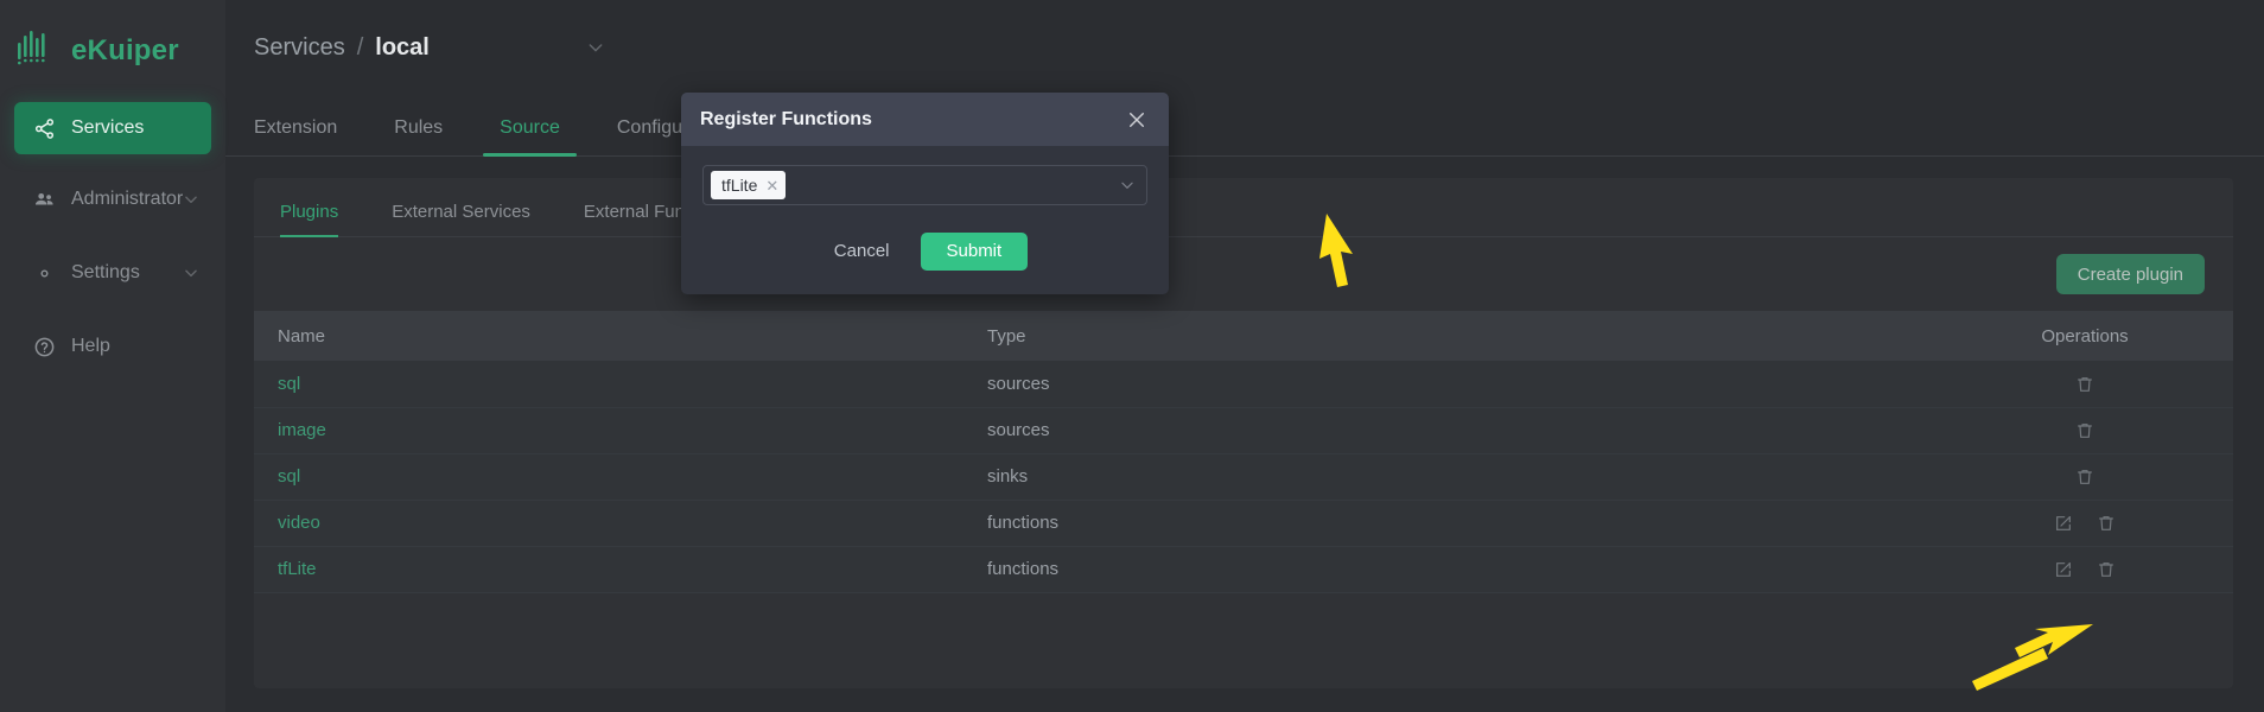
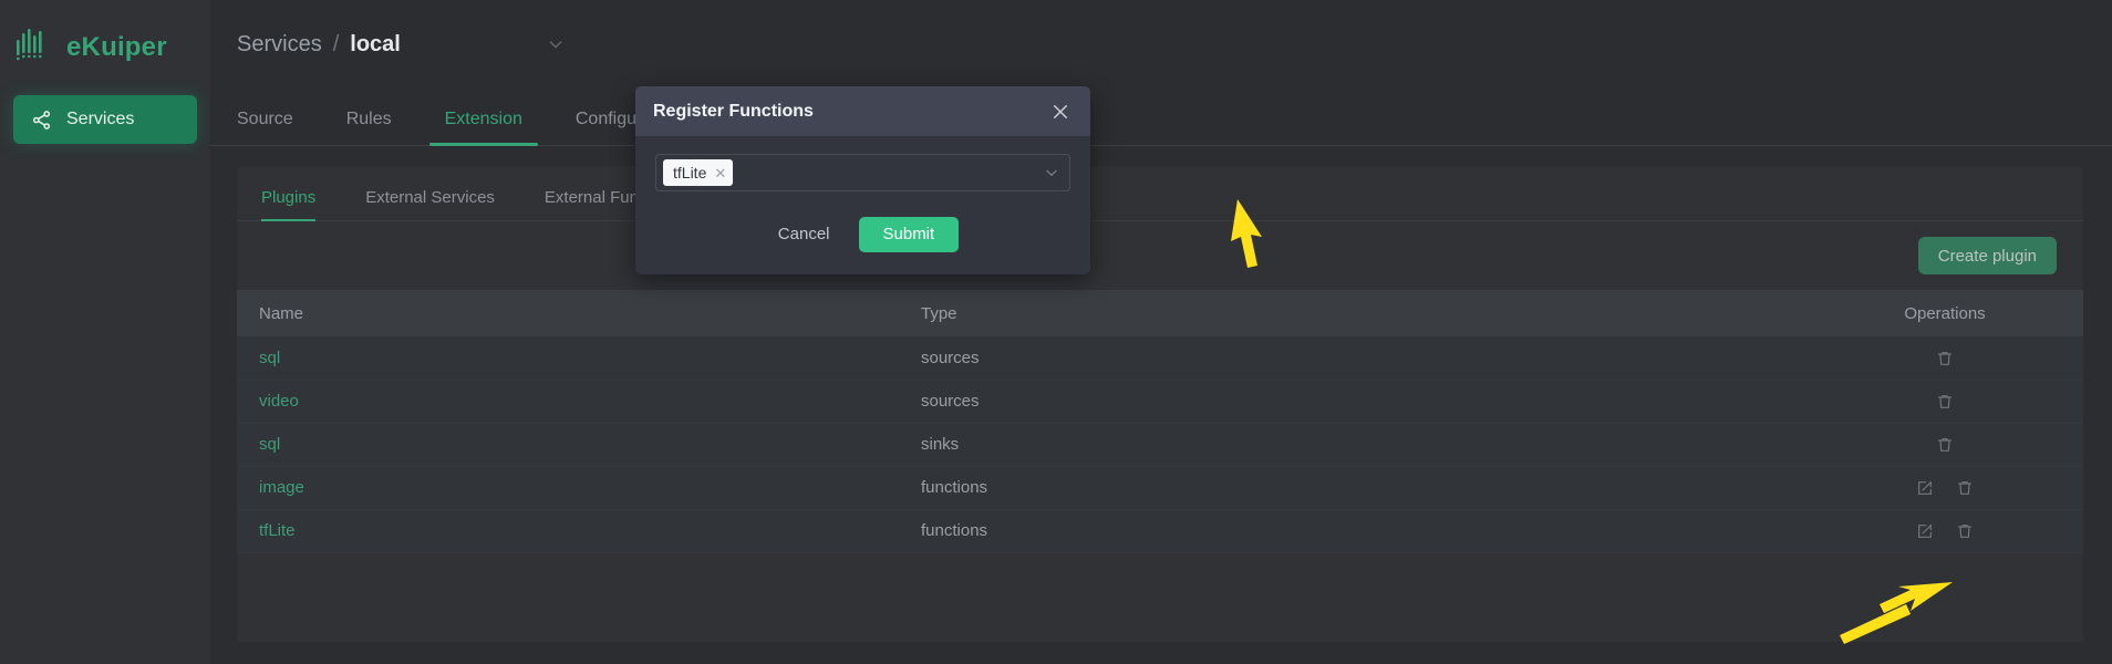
  eKuiper
  Services
- Administrator
- Settings
- Help
  Services
  /
  local
- Extension
+ Source
  Rules
- Source
+ Extension
  Plugins
  External Services
  Create plugin
  Name	Type	Operations
  sql	sources
- image	sources
+ video	sources
  sql	sinks
- video	functions
+ image	functions
  tfLite	functions
  Register Functions
  tfLite
  ✕
  Cancel
  Submit
